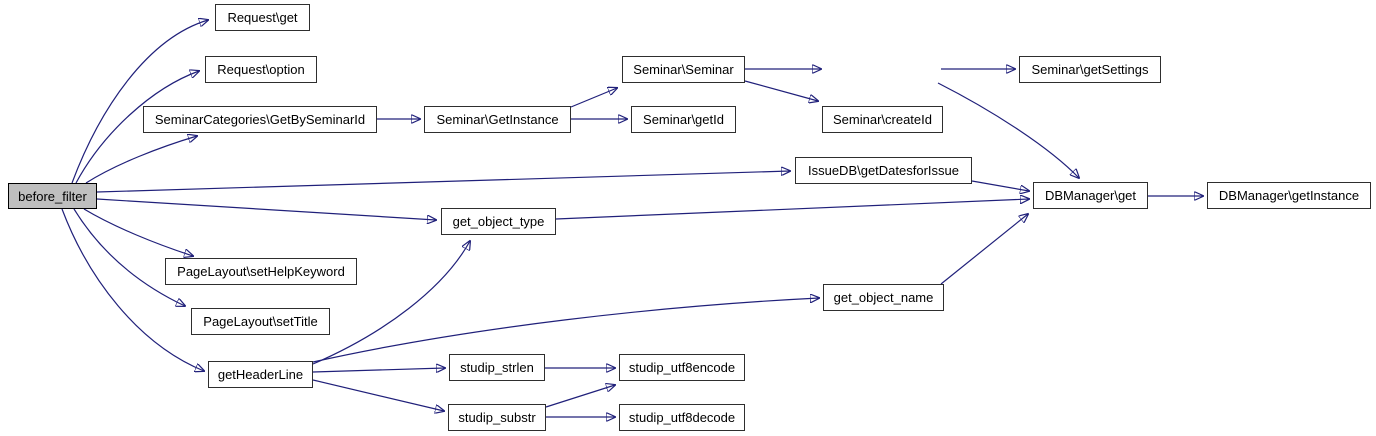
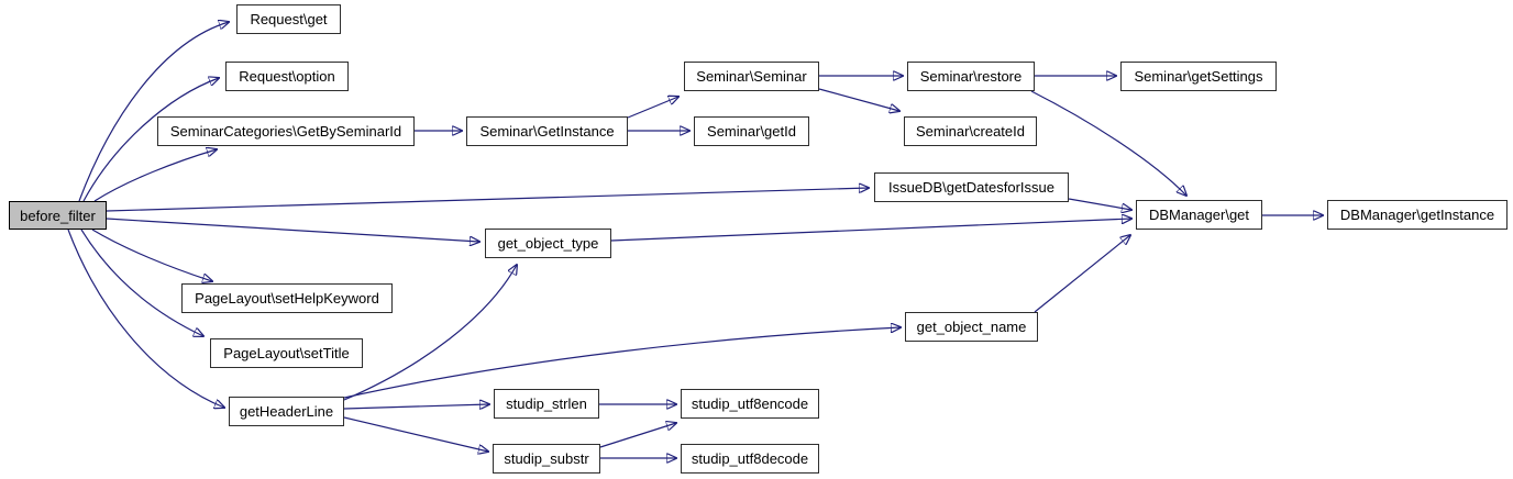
  before_filter
  Request\get
  Request\option
  SeminarCategories\GetBySeminarId
  Seminar\GetInstance
  Seminar\Seminar
  Seminar\getId
+ Seminar\restore
  Seminar\getSettings
  Seminar\createId
  IssueDB\getDatesforIssue
  DBManager\get
  DBManager\getInstance
  get_object_type
  PageLayout\setHelpKeyword
  PageLayout\setTitle
  getHeaderLine
  get_object_name
  studip_strlen
  studip_substr
  studip_utf8encode
  studip_utf8decode
